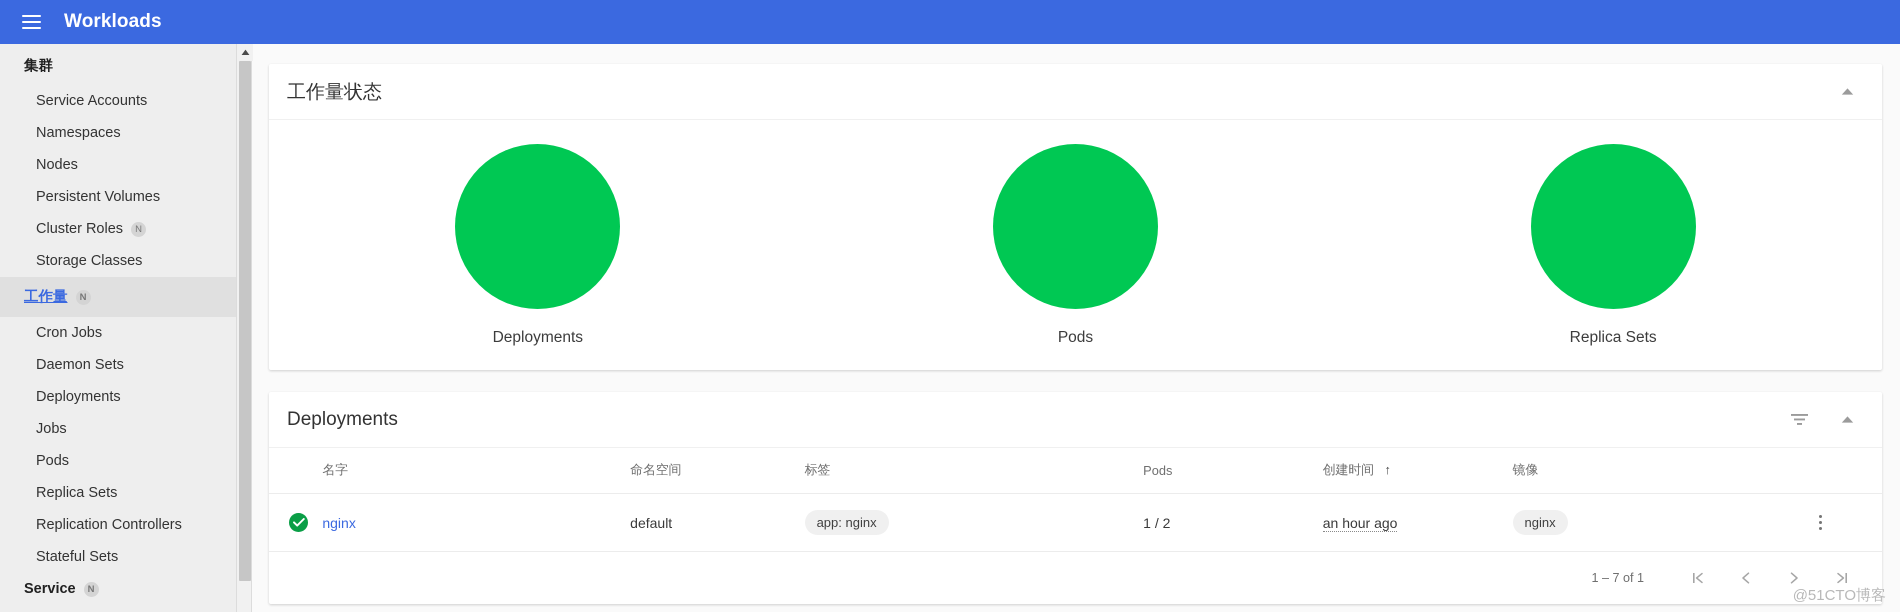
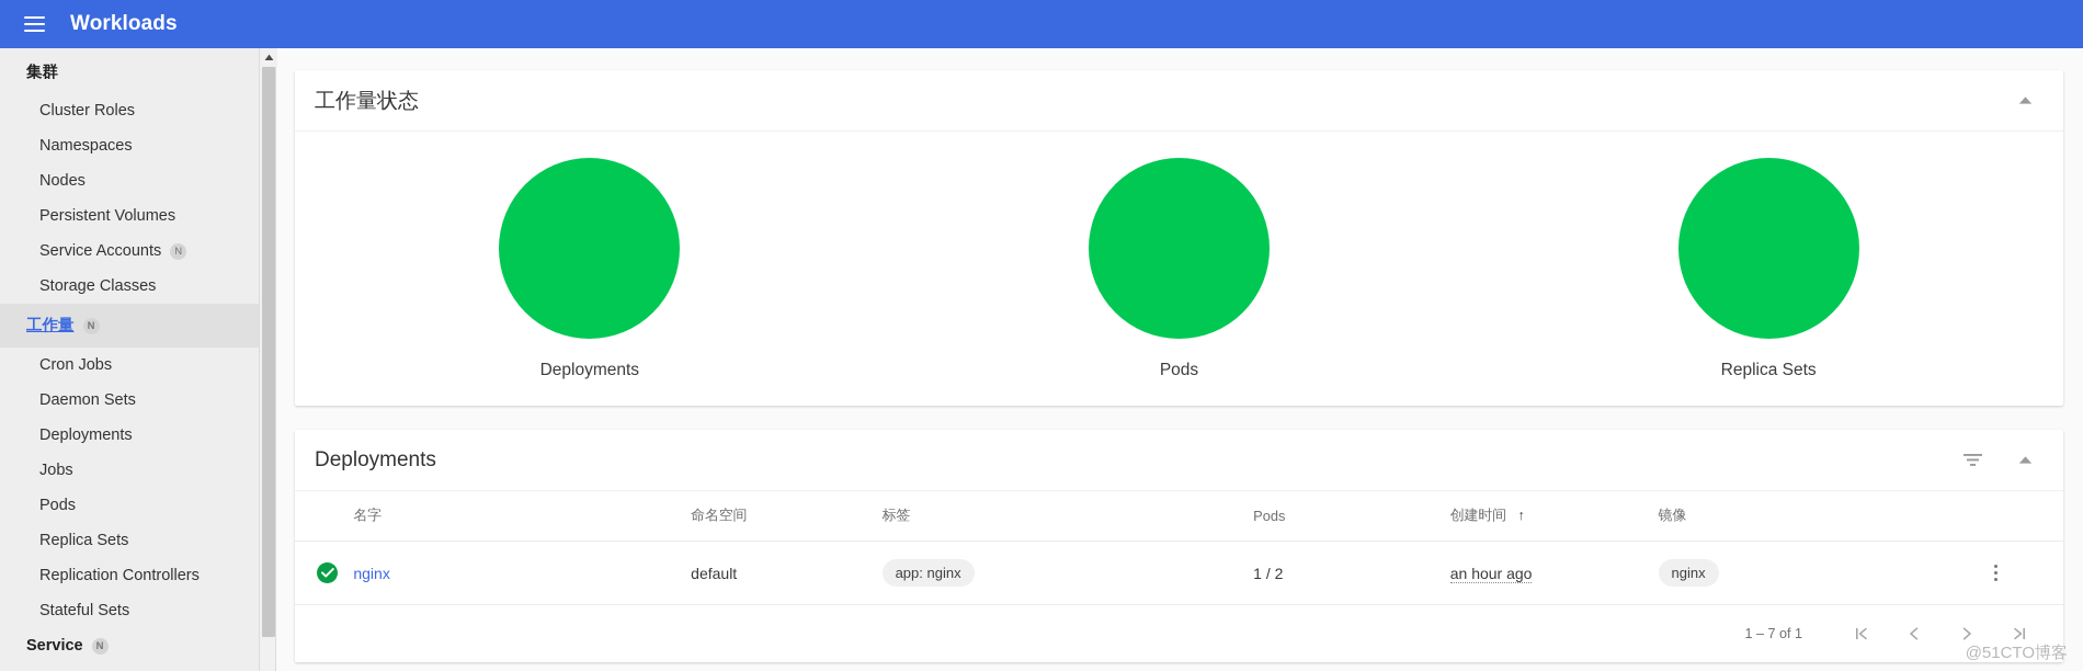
  Workloads
  集群
- Service Accounts
+ Cluster Roles
  Namespaces
  Nodes
  Persistent Volumes
- Cluster Roles
+ Service Accounts
  N
  Storage Classes
  工作量
  N
  Cron Jobs
  Daemon Sets
  Deployments
  Jobs
  Pods
  Replica Sets
  Replication Controllers
  Stateful Sets
  Service
  N
  工作量状态
  Deployments
  Pods
  Replica Sets
  Deployments
  	名字	命名空间	标签	Pods	创建时间 ↑	镜像
  	nginx	default	app: nginx	1 / 2	an hour ago	nginx
  1 – 7 of 1
  @51CTO博客
